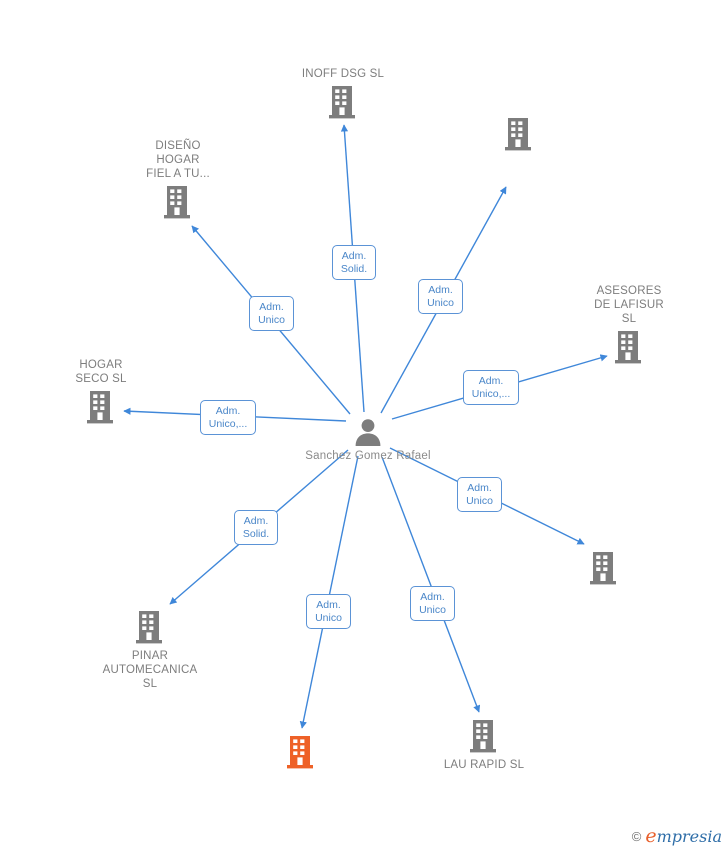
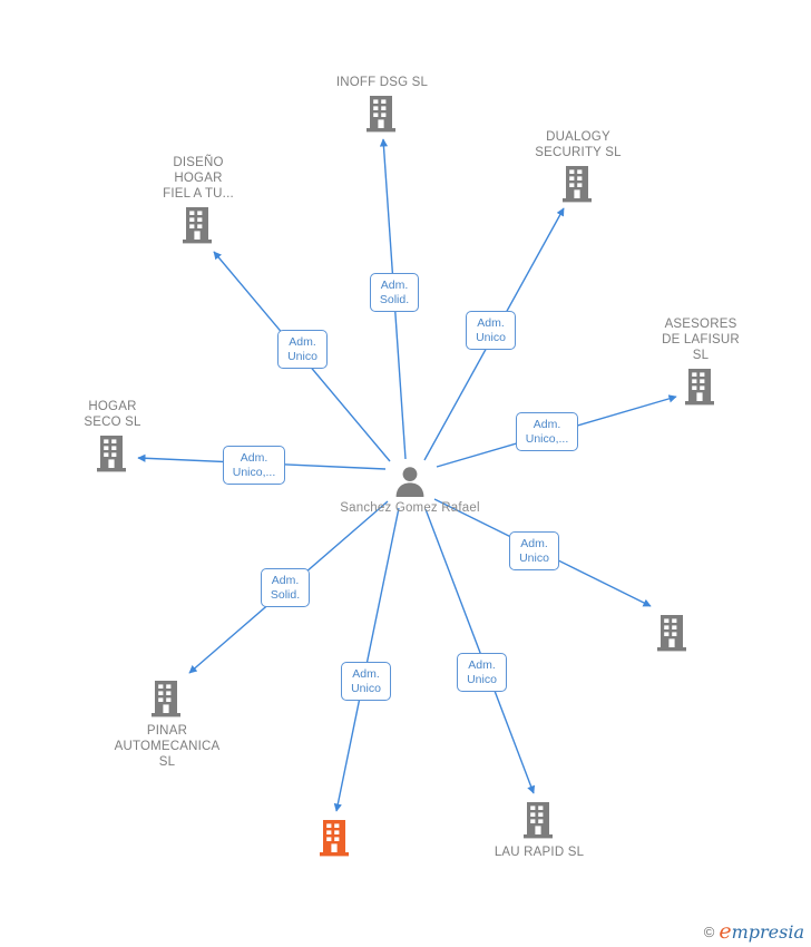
  Sanchez Gomez Rafael
  INOFF DSG SL
  DISEÑO
  HOGAR
  FIEL A TU...
+ DUALOGY
+ SECURITY SL
  ASESORES
  DE LAFISUR
  SL
  HOGAR
  SECO SL
  PINAR
  AUTOMECANICA
  SL
  LAU RAPID SL
  Adm.
  Solid.
  Adm.
  Unico
  Adm.
  Unico
  Adm.
  Unico,...
  Adm.
  Unico,...
  Adm.
  Solid.
  Adm.
  Unico
  Adm.
  Unico
  Adm.
  Unico
  ©
  empresia
